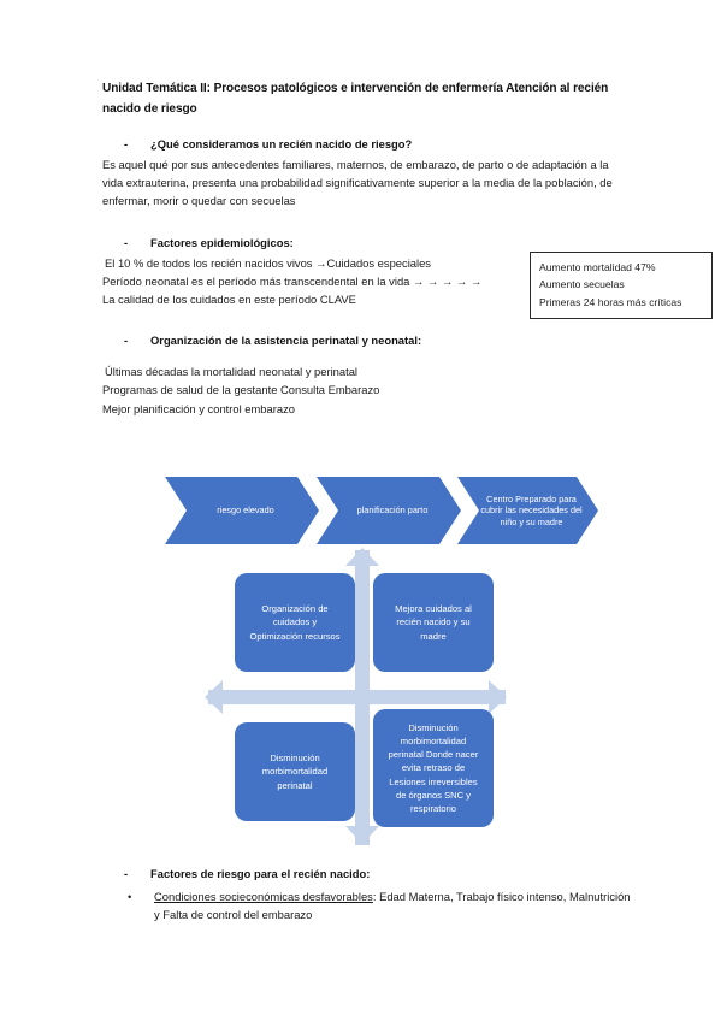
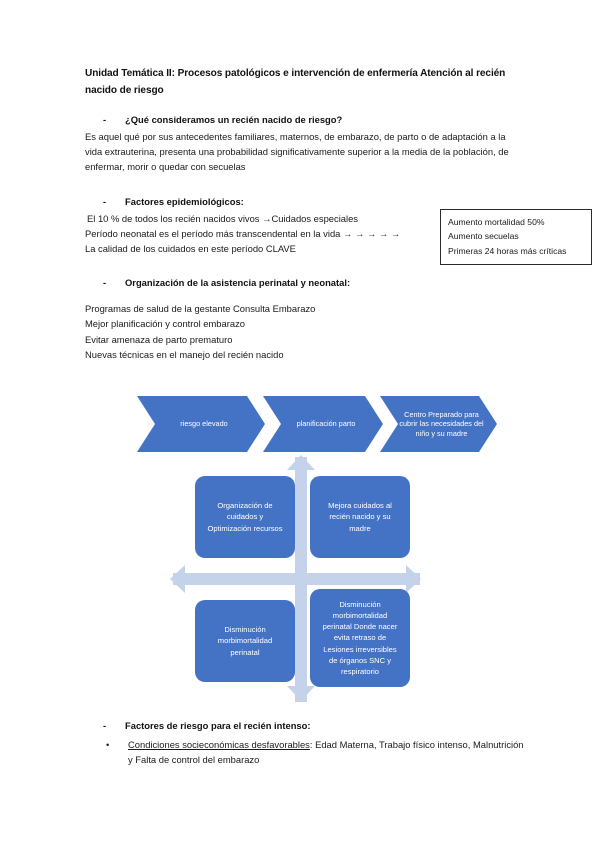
  Unidad Temática II: Procesos patológicos e intervención de enfermería Atención al recién nacido de riesgo
  -
  ¿Qué consideramos un recién nacido de riesgo?
  Es aquel qué por sus antecedentes familiares, maternos, de embarazo, de parto o de adaptación a la vida extrauterina, presenta una probabilidad significativamente superior a la media de la población, de enfermar, morir o quedar con secuelas
  -
  Factores epidemiológicos:
  El 10 % de todos los recién nacidos vivos →Cuidados especiales
  Período neonatal es el período más transcendental en la vida → → → → →
  La calidad de los cuidados en este período CLAVE
  -
  Organización de la asistencia perinatal y neonatal:
- Últimas décadas la mortalidad neonatal y perinatal
  Programas de salud de la gestante Consulta Embarazo
  Mejor planificación y control embarazo
+ Evitar amenaza de parto prematuro
+ Nuevas técnicas en el manejo del recién nacido
- Aumento mortalidad 47%
+ Aumento mortalidad 50%
  Aumento secuelas
  Primeras 24 horas más críticas
  riesgo elevado
  planificación parto
  Centro Preparado para cubrir las necesidades del niño y su madre
  Organización de cuidados y Optimización recursos
  Mejora cuidados al recién nacido y su madre
  Disminución morbimortalidad perinatal
  Disminución morbimortalidad perinatal Donde nacer evita retraso de Lesiones irreversibles de órganos SNC y respiratorio
  -
- Factores de riesgo para el recién nacido:
+ Factores de riesgo para el recién intenso:
  •
  Condiciones socieconómicas desfavorables: Edad Materna, Trabajo físico intenso, Malnutrición y Falta de control del embarazo
